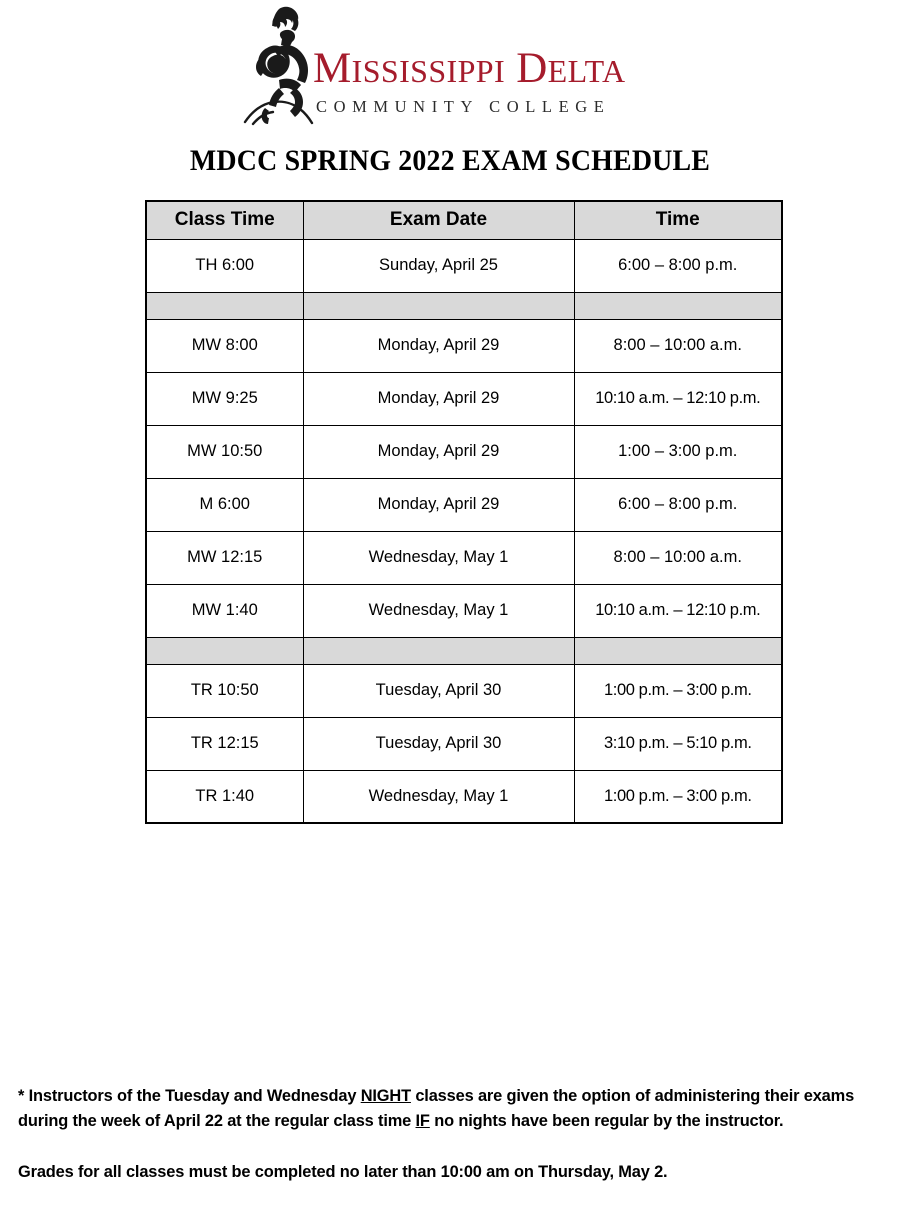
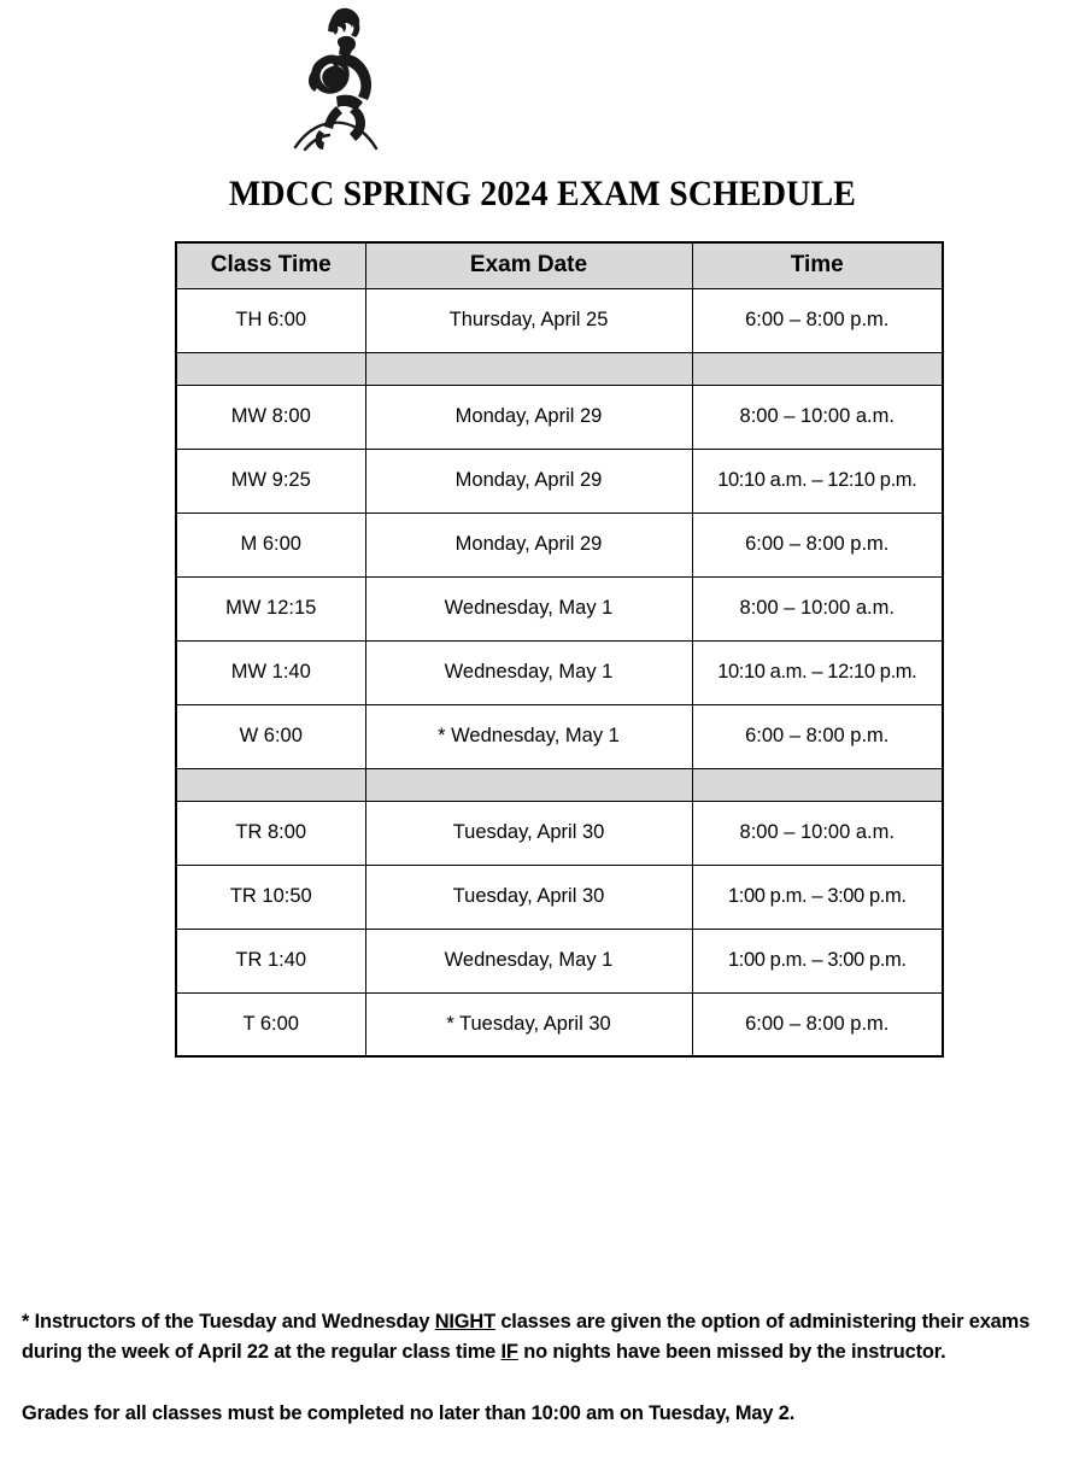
- MISSISSIPPI DELTA
- COMMUNITY COLLEGE
- MDCC SPRING 2022 EXAM SCHEDULE
+ MDCC SPRING 2024 EXAM SCHEDULE
  Class Time	Exam Date	Time
- TH 6:00	Sunday, April 25	6:00 – 8:00 p.m.
+ TH 6:00	Thursday, April 25	6:00 – 8:00 p.m.
  MW 8:00	Monday, April 29	8:00 – 10:00 a.m.
  MW 9:25	Monday, April 29	10:10 a.m. – 12:10 p.m.
- MW 10:50	Monday, April 29	1:00 – 3:00 p.m.
  M 6:00	Monday, April 29	6:00 – 8:00 p.m.
  MW 12:15	Wednesday, May 1	8:00 – 10:00 a.m.
  MW 1:40	Wednesday, May 1	10:10 a.m. – 12:10 p.m.
+ W 6:00	* Wednesday, May 1	6:00 – 8:00 p.m.
+ TR 8:00	Tuesday, April 30	8:00 – 10:00 a.m.
  TR 10:50	Tuesday, April 30	1:00 p.m. – 3:00 p.m.
- TR 12:15	Tuesday, April 30	3:10 p.m. – 5:10 p.m.
  TR 1:40	Wednesday, May 1	1:00 p.m. – 3:00 p.m.
+ T 6:00	* Tuesday, April 30	6:00 – 8:00 p.m.
- * Instructors of the Tuesday and Wednesday NIGHT classes are given the option of administering their exams during the week of April 22 at the regular class time IF no nights have been regular by the instructor.
+ * Instructors of the Tuesday and Wednesday NIGHT classes are given the option of administering their exams during the week of April 22 at the regular class time IF no nights have been missed by the instructor.
- Grades for all classes must be completed no later than 10:00 am on Thursday, May 2.
+ Grades for all classes must be completed no later than 10:00 am on Tuesday, May 2.
